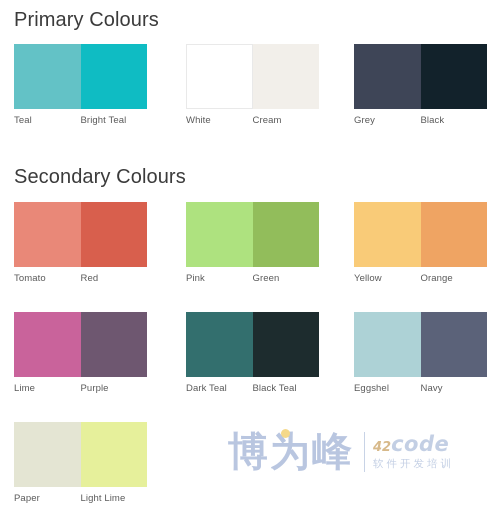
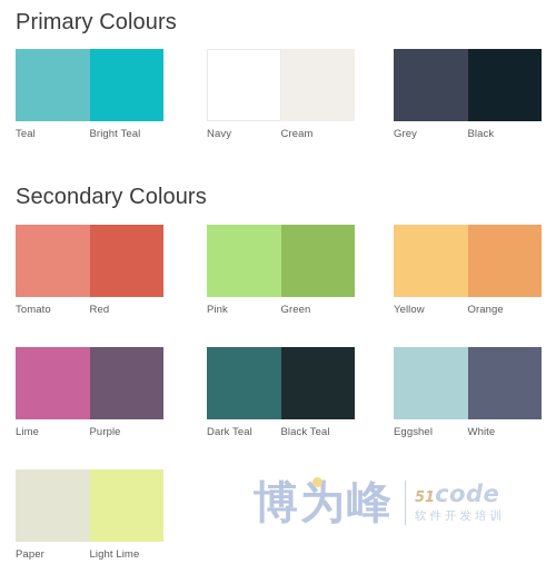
  Primary Colours
  Teal
  Bright Teal
- White
+ Navy
  Cream
  Grey
  Black
  Tomato
  Red
  Pink
  Green
  Yellow
  Orange
  Lime
  Purple
  Dark Teal
  Black Teal
  Eggshel
- Navy
+ White
  Paper
  Light Lime
  Secondary Colours
  博为峰
- 42code
+ 51code
  软件开发培训
